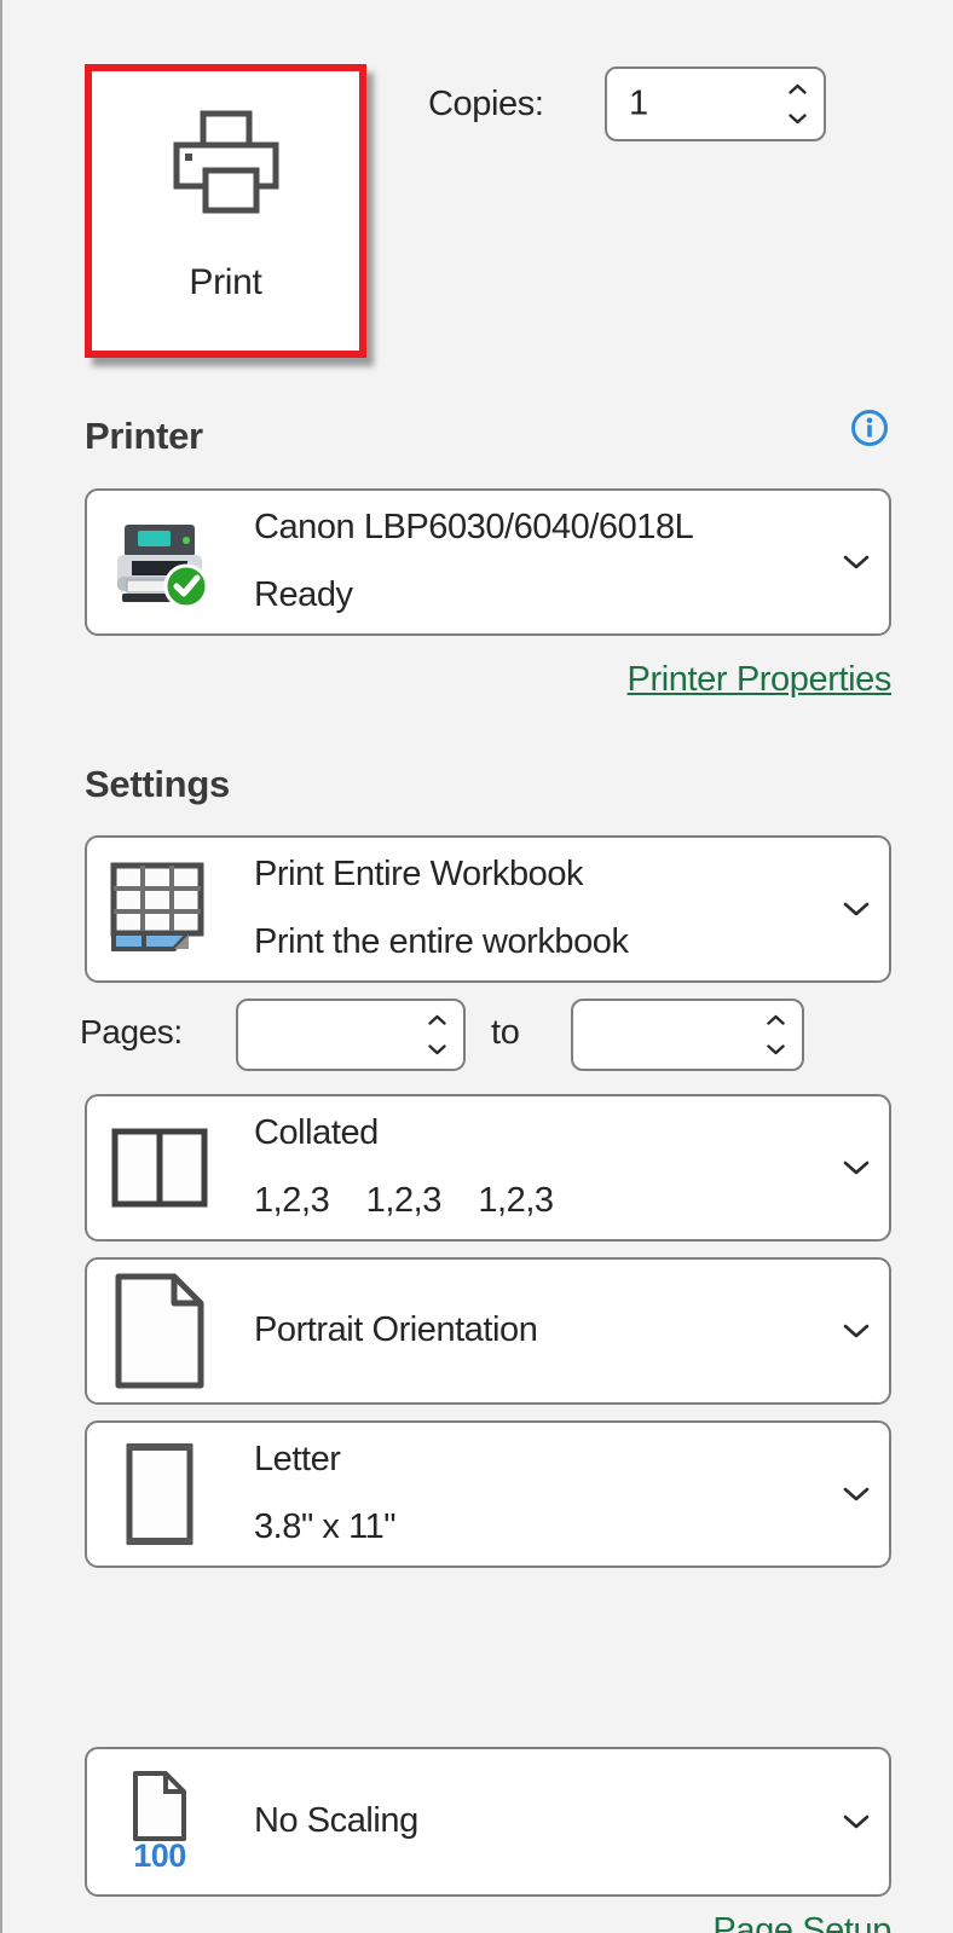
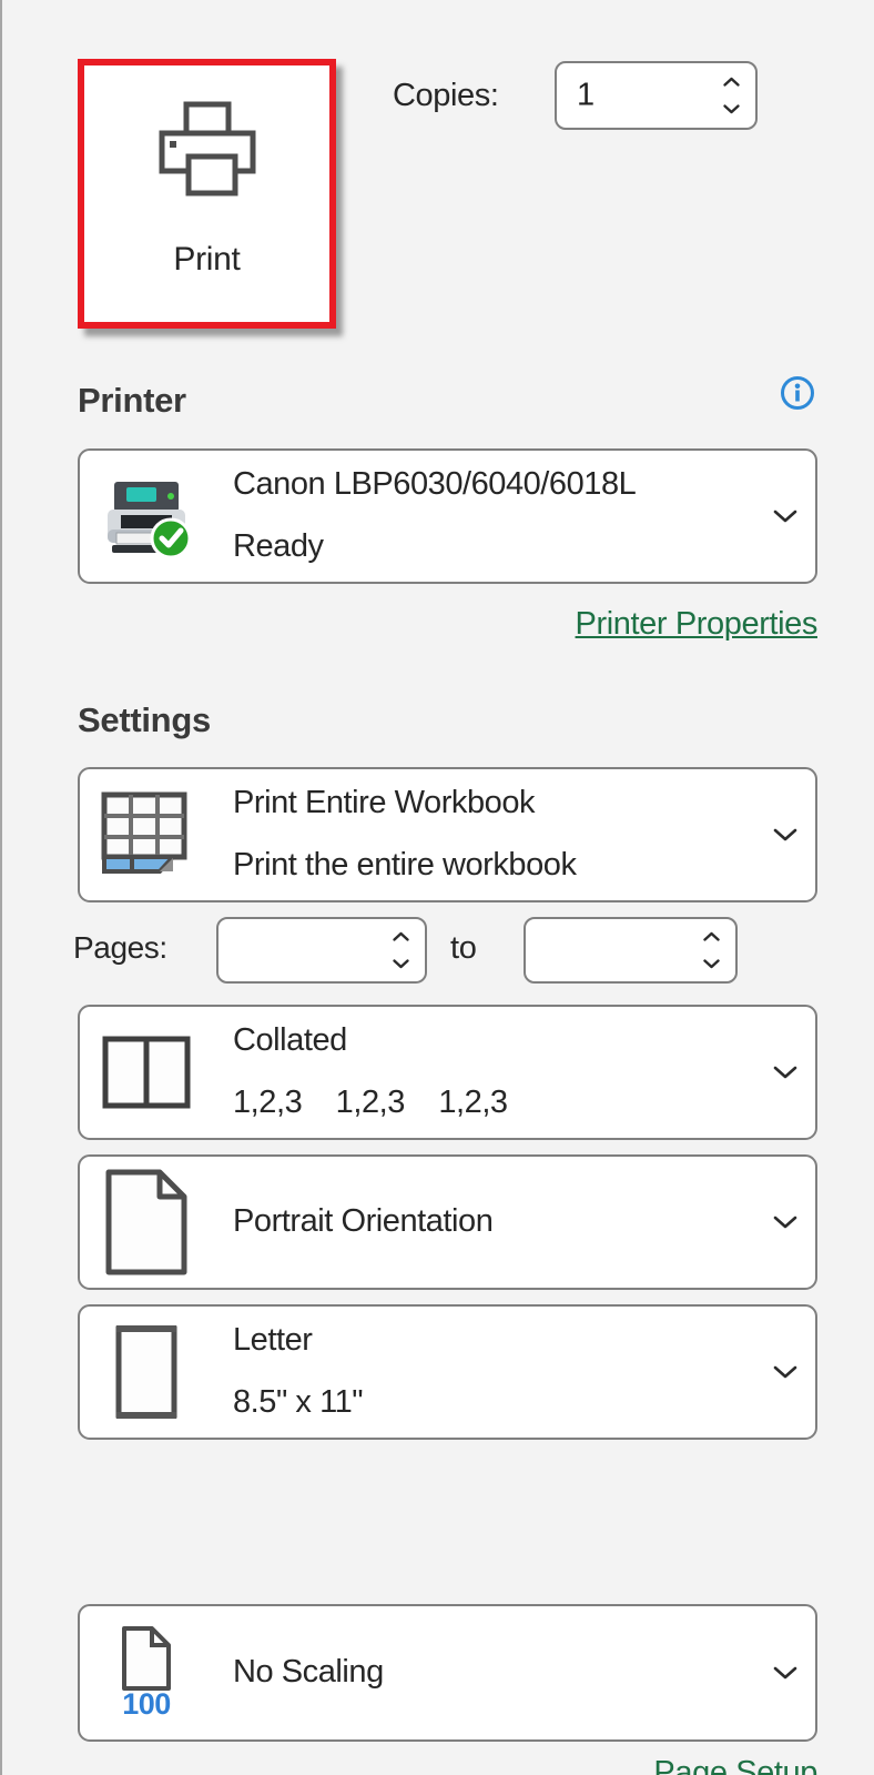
  Print
  Copies:
  1
  Printer
  Canon LBP6030/6040/6018L
  Ready
  Printer Properties
  Settings
  Print Entire Workbook
  Print the entire workbook
  Pages:
  to
  Collated
  1,2,3 1,2,3 1,2,3
  Portrait Orientation
  Letter
- 3.8" x 11"
+ 8.5" x 11"
  100
  No Scaling
  Page Setup
